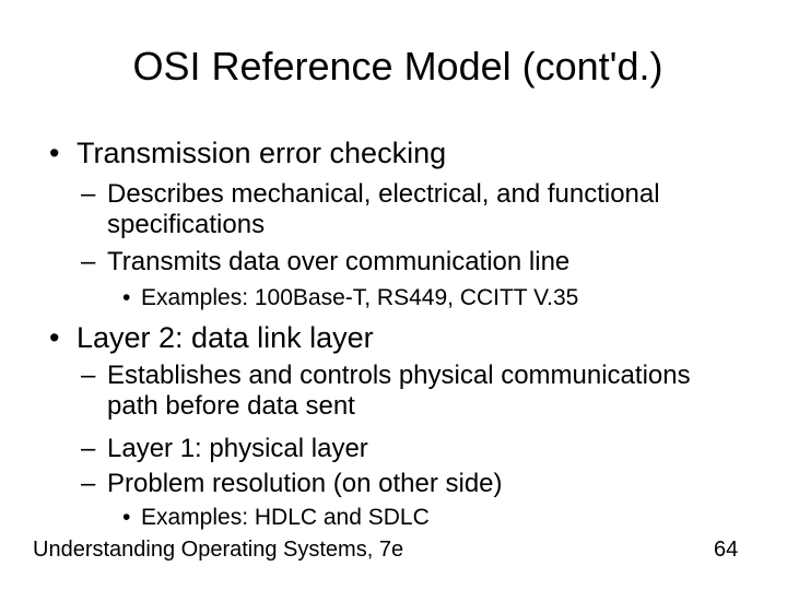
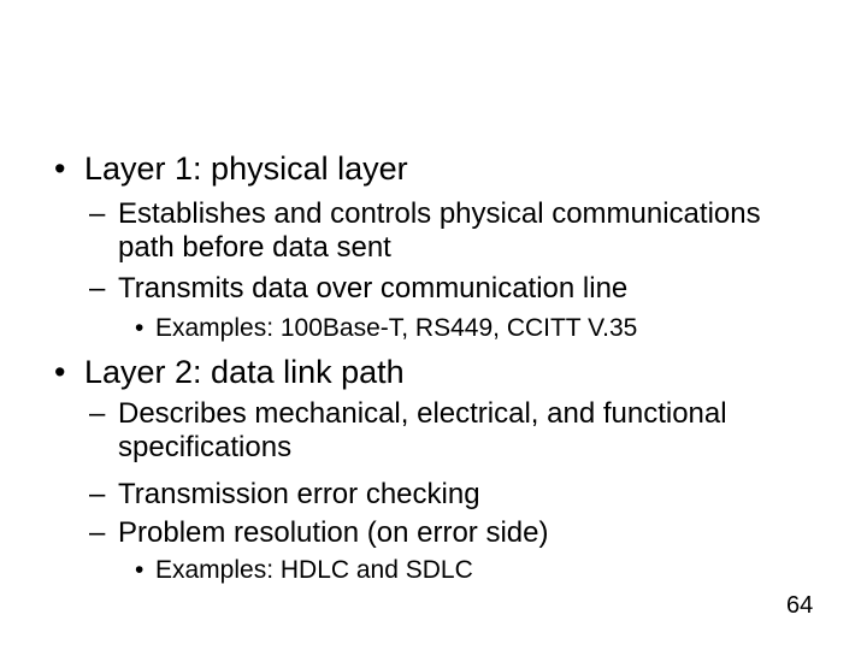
- OSI Reference Model (cont'd.)
  •
- Transmission error checking
+ Layer 1: physical layer
  –
- Describes mechanical, electrical, and functional specifications
+ Establishes and controls physical communications path before data sent
  –
  Transmits data over communication line
  •
  Examples: 100Base-T, RS449, CCITT V.35
  •
- Layer 2: data link layer
+ Layer 2: data link path
  –
- Establishes and controls physical communications path before data sent
+ Describes mechanical, electrical, and functional specifications
  –
- Layer 1: physical layer
+ Transmission error checking
  –
- Problem resolution (on other side)
+ Problem resolution (on error side)
  •
  Examples: HDLC and SDLC
- Understanding Operating Systems, 7e
  64
